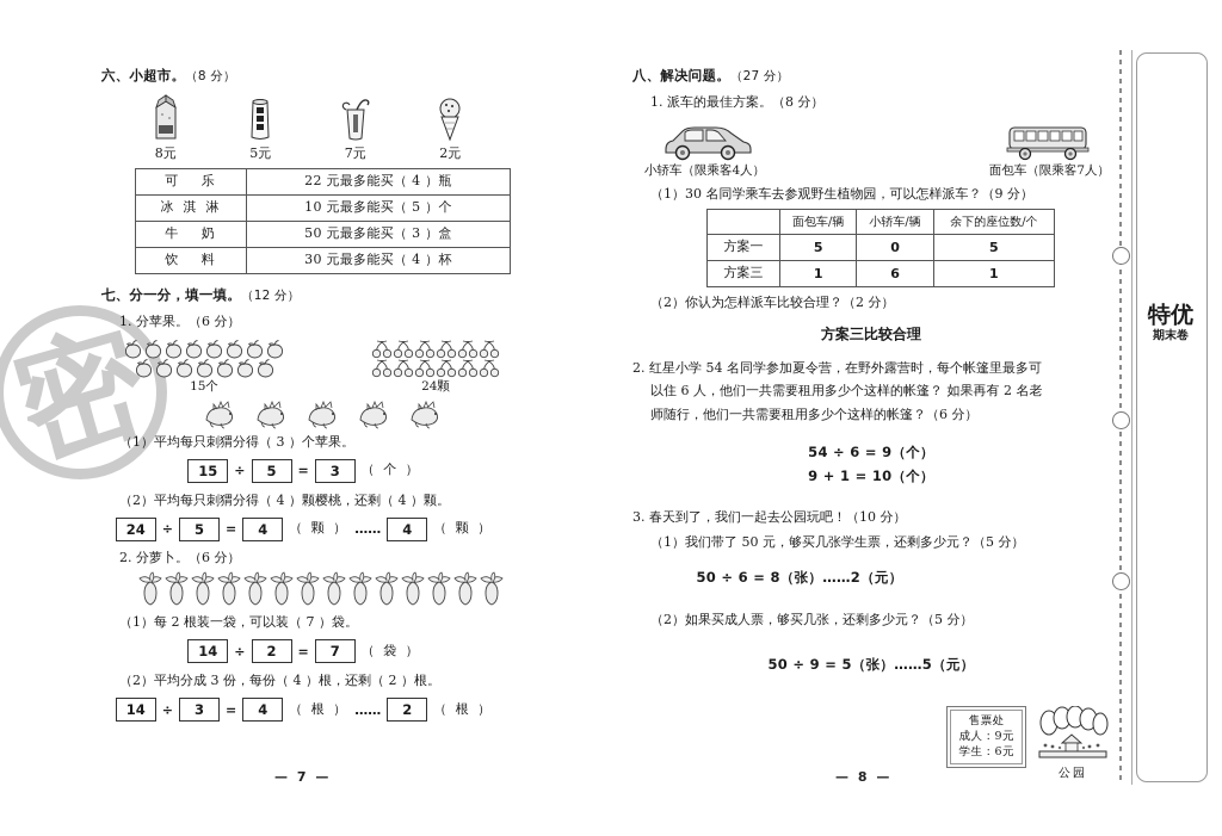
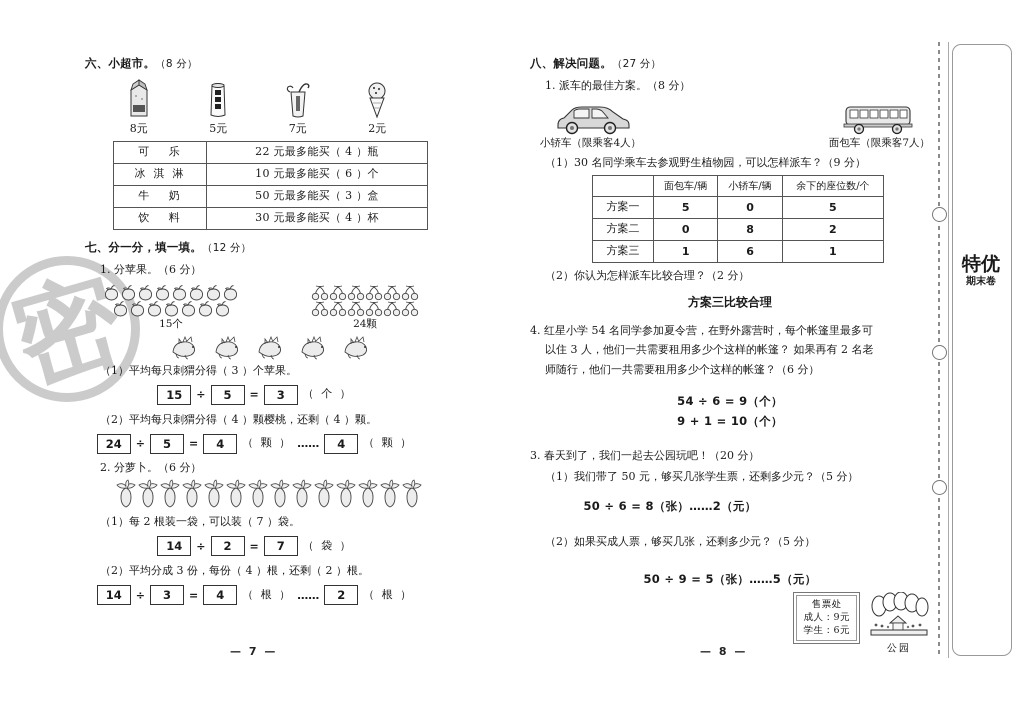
  六、小超市。（8 分）
  8元
  5元
  7元
  2元
  可 乐	22 元最多能买（ 4 ）瓶
- 冰淇淋	10 元最多能买（ 5 ）个
+ 冰淇淋	10 元最多能买（ 6 ）个
  牛 奶	50 元最多能买（ 3 ）盒
  饮 料	30 元最多能买（ 4 ）杯
  七、分一分，填一填。（12 分）
  1. 分苹果。（6 分）
  15个
  24颗
  （1）平均每只刺猬分得（ 3 ）个苹果。
  15
  ÷
  5
  =
  3
  （ 个 ）
  （2）平均每只刺猬分得（ 4 ）颗樱桃，还剩（ 4 ）颗。
  24
  ÷
  5
  =
  4
  （ 颗 ）
  ……
  4
  （ 颗 ）
  2. 分萝卜。（6 分）
  （1）每 2 根装一袋，可以装（ 7 ）袋。
  14
  ÷
  2
  =
  7
  （ 袋 ）
  （2）平均分成 3 份，每份（ 4 ）根，还剩（ 2 ）根。
  14
  ÷
  3
  =
  4
  （ 根 ）
  ……
  2
  （ 根 ）
  八、解决问题。（27 分）
  1. 派车的最佳方案。（8 分）
  小轿车（限乘客4人）
  面包车（限乘客7人）
  （1）30 名同学乘车去参观野生植物园，可以怎样派车？（9 分）
  	面包车/辆	小轿车/辆	余下的座位数/个
  方案一	5	0	5
+ 方案二	0	8	2
  方案三	1	6	1
  （2）你认为怎样派车比较合理？（2 分）
  方案三比较合理
- 2. 红星小学 54 名同学参加夏令营，在野外露营时，每个帐篷里最多可
+ 4. 红星小学 54 名同学参加夏令营，在野外露营时，每个帐篷里最多可
- 以住 6 人，他们一共需要租用多少个这样的帐篷？ 如果再有 2 名老
+ 以住 3 人，他们一共需要租用多少个这样的帐篷？ 如果再有 2 名老
  师随行，他们一共需要租用多少个这样的帐篷？（6 分）
  54 ÷ 6 = 9（个）
  9 + 1 = 10（个）
- 3. 春天到了，我们一起去公园玩吧！（10 分）
+ 3. 春天到了，我们一起去公园玩吧！（20 分）
  （1）我们带了 50 元，够买几张学生票，还剩多少元？（5 分）
  50 ÷ 6 = 8（张）……2（元）
  （2）如果买成人票，够买几张，还剩多少元？（5 分）
  50 ÷ 9 = 5（张）……5（元）
  售票处
  成人：9元
  学生：6元
  公园
  — 7 —
  — 8 —
  特优
  期末卷
